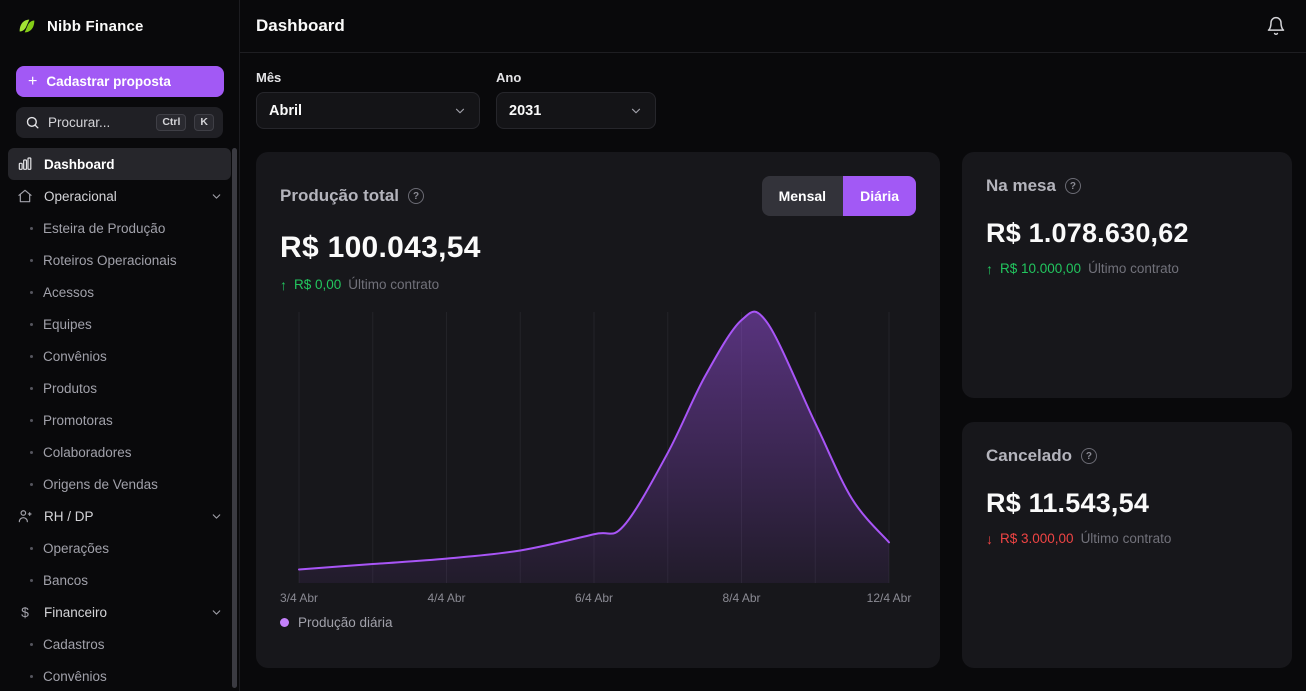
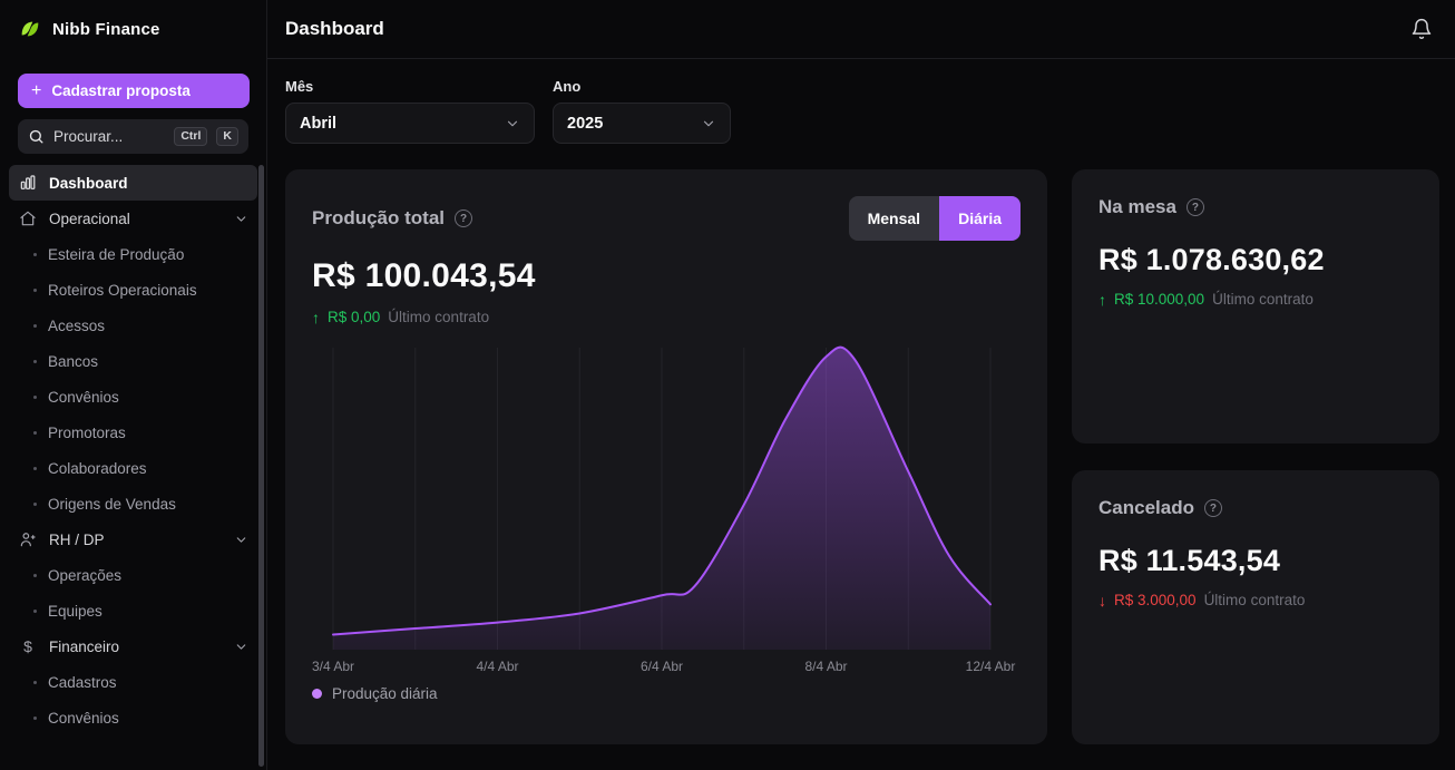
  Nibb Finance
  +
  Cadastrar proposta
  Procurar...
  Ctrl
  K
  Dashboard
  Operacional
  Esteira de Produção
  Roteiros Operacionais
  Acessos
- Equipes
+ Bancos
  Convênios
- Produtos
  Promotoras
  Colaboradores
  Origens de Vendas
  RH / DP
  Operações
- Bancos
+ Equipes
  $
  Financeiro
  Cadastros
  Convênios
  Dashboard
  Mês
  Abril
  Ano
- 2031
+ 2025
  Produção total
  ?
  Mensal
  Diária
  R$ 100.043,54
  ↑
  R$ 0,00
  Último contrato
  3/4 Abr
  4/4 Abr
  6/4 Abr
  8/4 Abr
  12/4 Abr
  Produção diária
  Na mesa
  ?
  R$ 1.078.630,62
  ↑
  R$ 10.000,00
  Último contrato
  Cancelado
  ?
  R$ 11.543,54
  ↓
  R$ 3.000,00
  Último contrato
